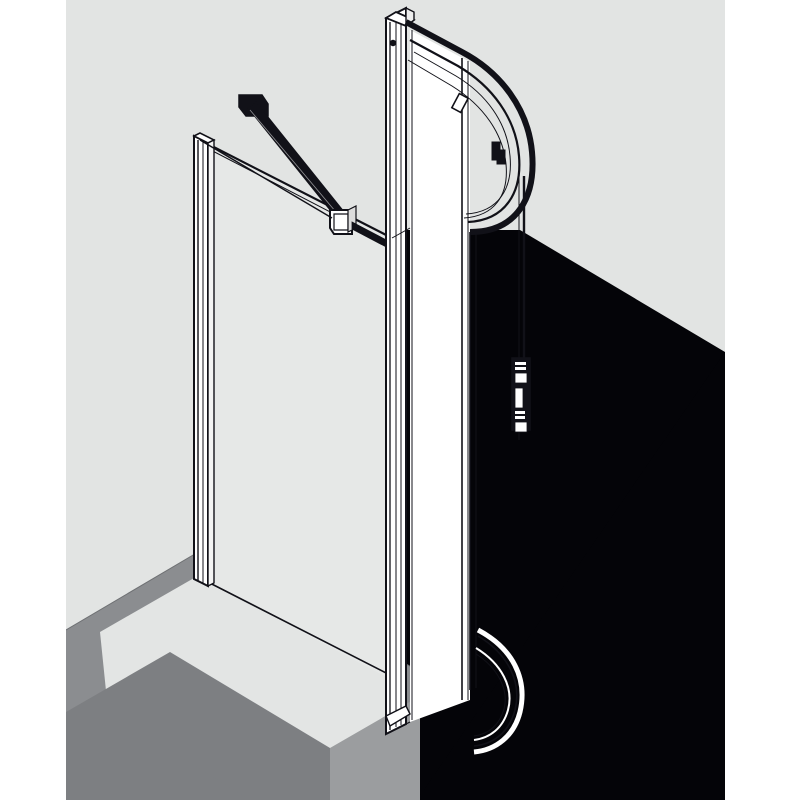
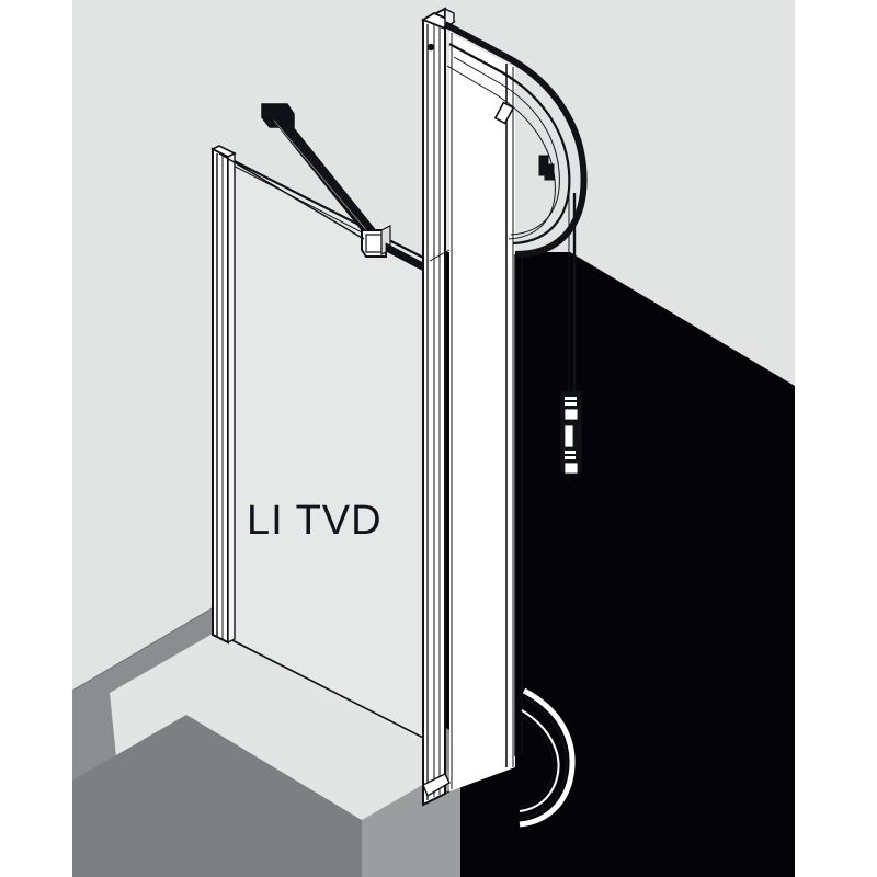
+ LI TVD
